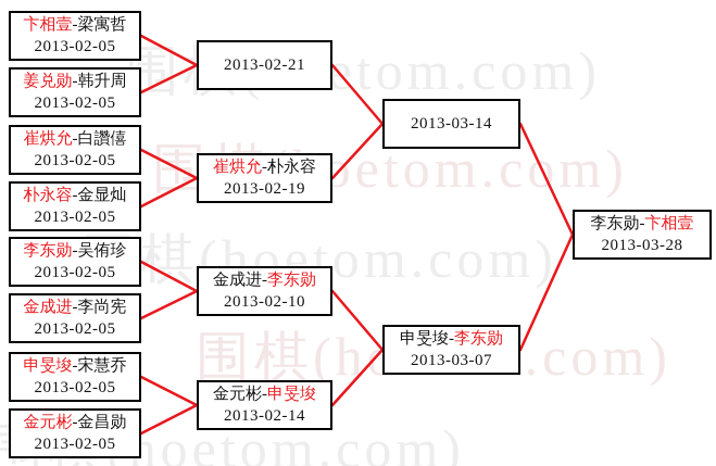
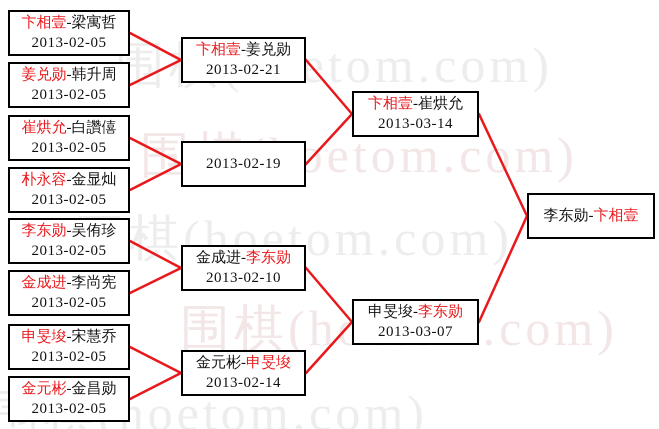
  围etom.com)
  围oetom.com)
  棋(hoetom.com)
  hoetom.com)
  卞相壹-梁寓哲
  2013-02-05
  姜兑勋-韩升周
  2013-02-05
  崔烘允-白讚僖
  2013-02-05
  朴永容-金显灿
  2013-02-05
  李东勋-吴侑珍
  2013-02-05
  金成进-李尚宪
  2013-02-05
  申旻埈-宋慧乔
  2013-02-05
  金元彬-金昌勋
  2013-02-05
+ 卞相壹-姜兑勋
  2013-02-21
- 崔烘允-朴永容
  2013-02-19
  金成进-李东勋
  2013-02-10
  金元彬-申旻埈
  2013-02-14
+ 卞相壹-崔烘允
  2013-03-14
  申旻埈-李东勋
  2013-03-07
  李东勋-卞相壹
- 2013-03-28
